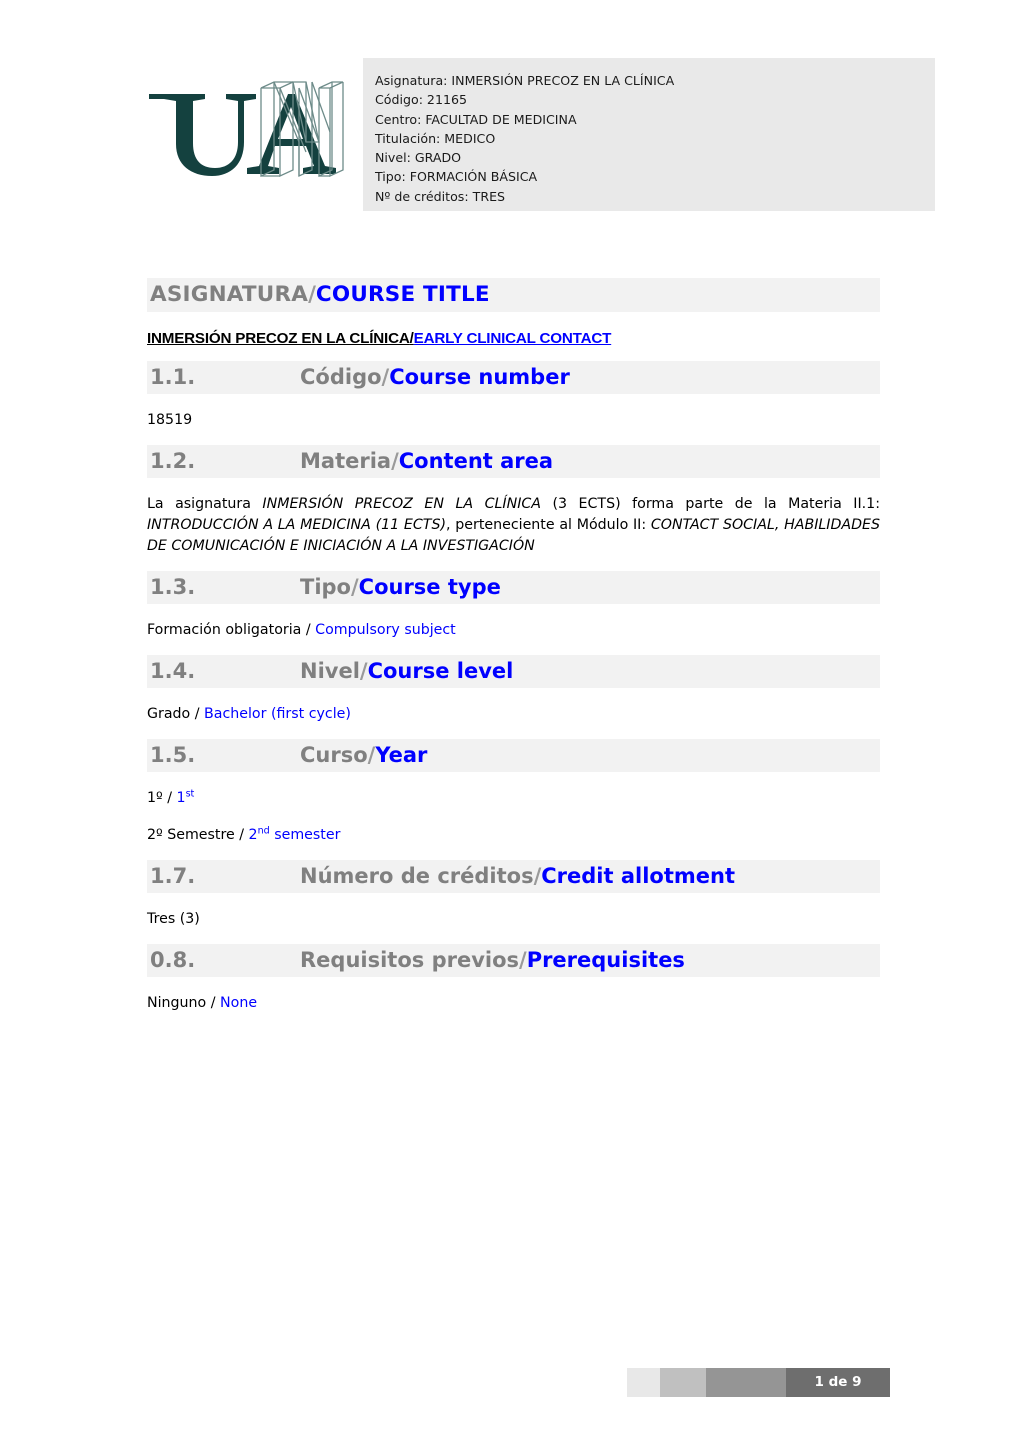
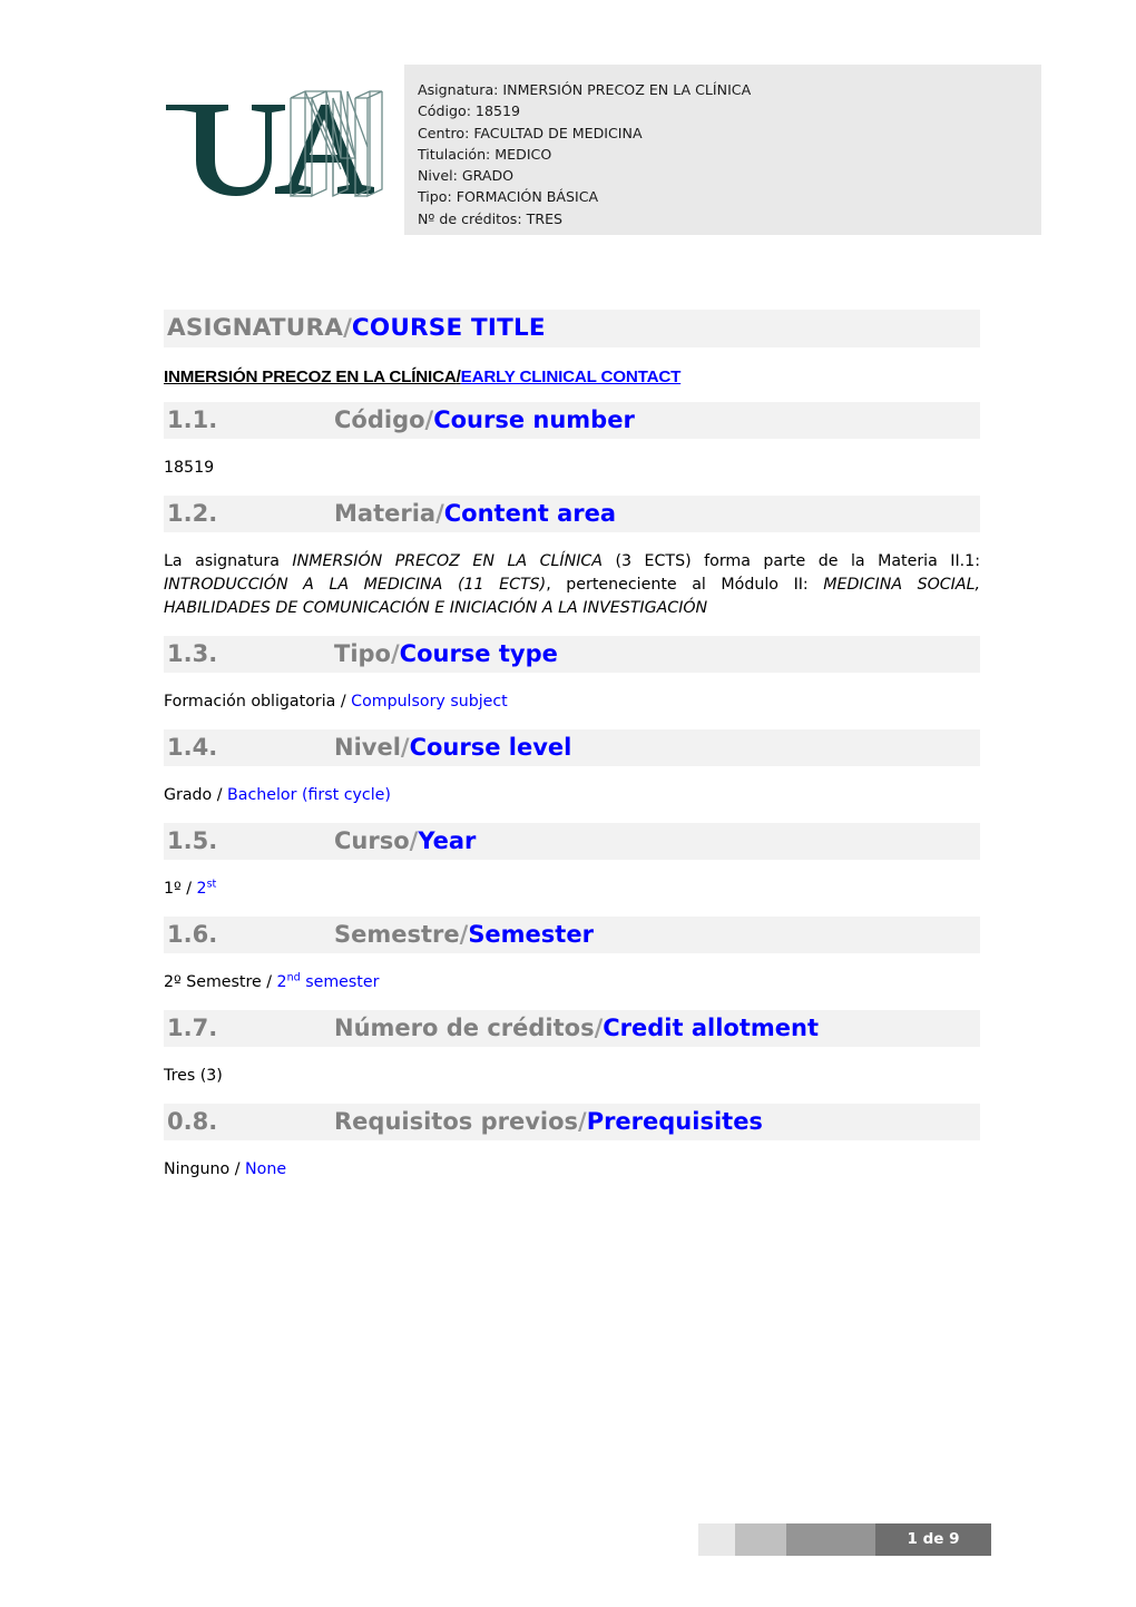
  Asignatura: INMERSIÓN PRECOZ EN LA CLÍNICA
- Código: 21165
+ Código: 18519
  Centro: FACULTAD DE MEDICINA
  Titulación: MEDICO
  Nivel: GRADO
  Tipo: FORMACIÓN BÁSICA
  Nº de créditos: TRES
  ASIGNATURA/COURSE TITLE
  INMERSIÓN PRECOZ EN LA CLÍNICA/EARLY CLINICAL CONTACT
  1.1. Código/Course number
  18519
  1.2. Materia/Content area
- La asignatura INMERSIÓN PRECOZ EN LA CLÍNICA (3 ECTS) forma parte de la Materia II.1: INTRODUCCIÓN A LA MEDICINA (11 ECTS), perteneciente al Módulo II: CONTACT SOCIAL, HABILIDADES DE COMUNICACIÓN E INICIACIÓN A LA INVESTIGACIÓN
+ La asignatura INMERSIÓN PRECOZ EN LA CLÍNICA (3 ECTS) forma parte de la Materia II.1: INTRODUCCIÓN A LA MEDICINA (11 ECTS), perteneciente al Módulo II: MEDICINA SOCIAL, HABILIDADES DE COMUNICACIÓN E INICIACIÓN A LA INVESTIGACIÓN
  1.3. Tipo/Course type
  Formación obligatoria / Compulsory subject
  1.4. Nivel/Course level
  Grado / Bachelor (first cycle)
  1.5. Curso/Year
- 1º / 1st
+ 1º / 2st
+ 1.6. Semestre/Semester
  2º Semestre / 2nd semester
  1.7. Número de créditos/Credit allotment
  Tres (3)
  0.8. Requisitos previos/Prerequisites
  Ninguno / None
  1 de 9
